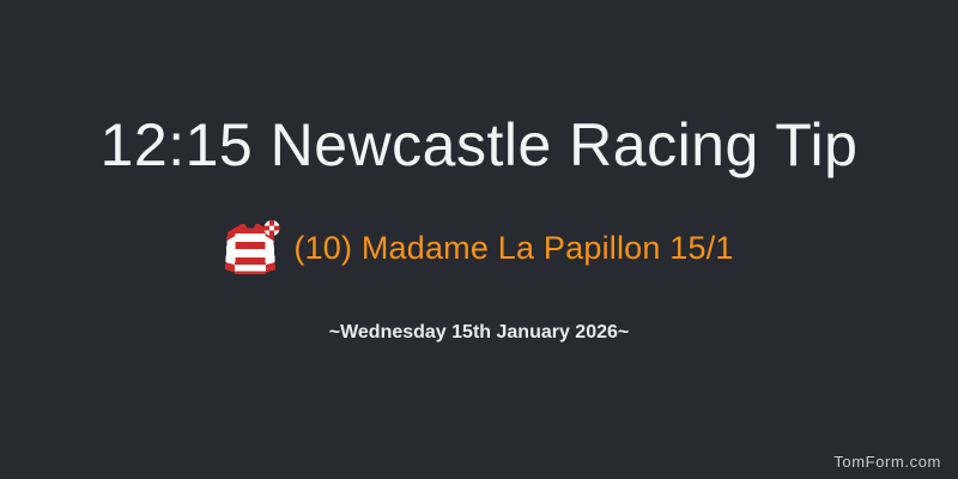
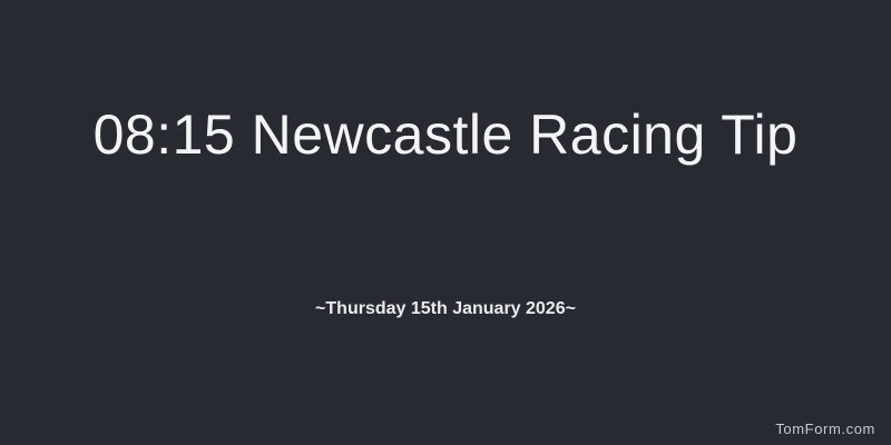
- 12:15 Newcastle Racing Tip
+ 08:15 Newcastle Racing Tip
- (10) Madame La Papillon 15/1
- ~Wednesday 15th January 2026~
+ ~Thursday 15th January 2026~
  TomForm.com
